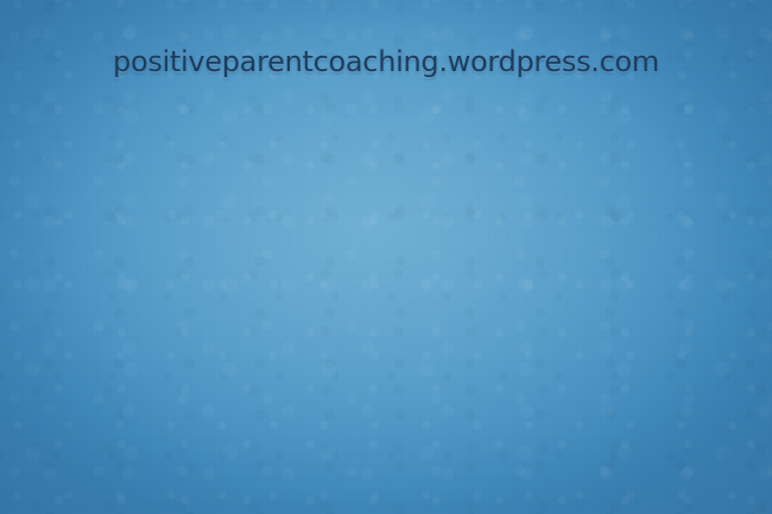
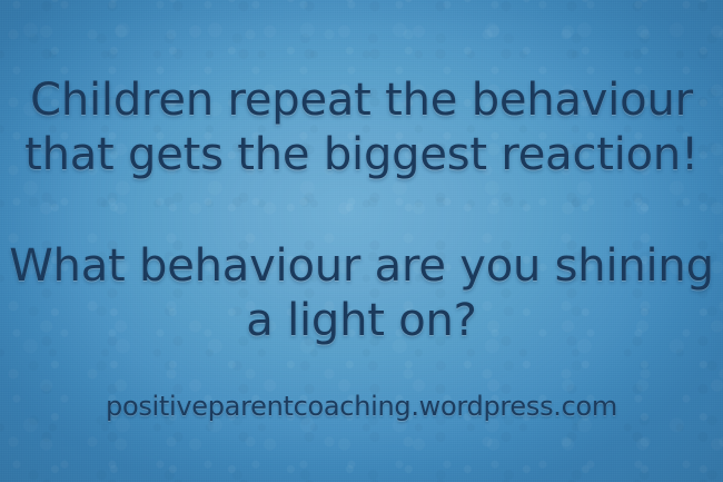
+ Children repeat the behaviour
+ that gets the biggest reaction!
+ What behaviour are you shining
+ a light on?
  positiveparentcoaching.wordpress.com
